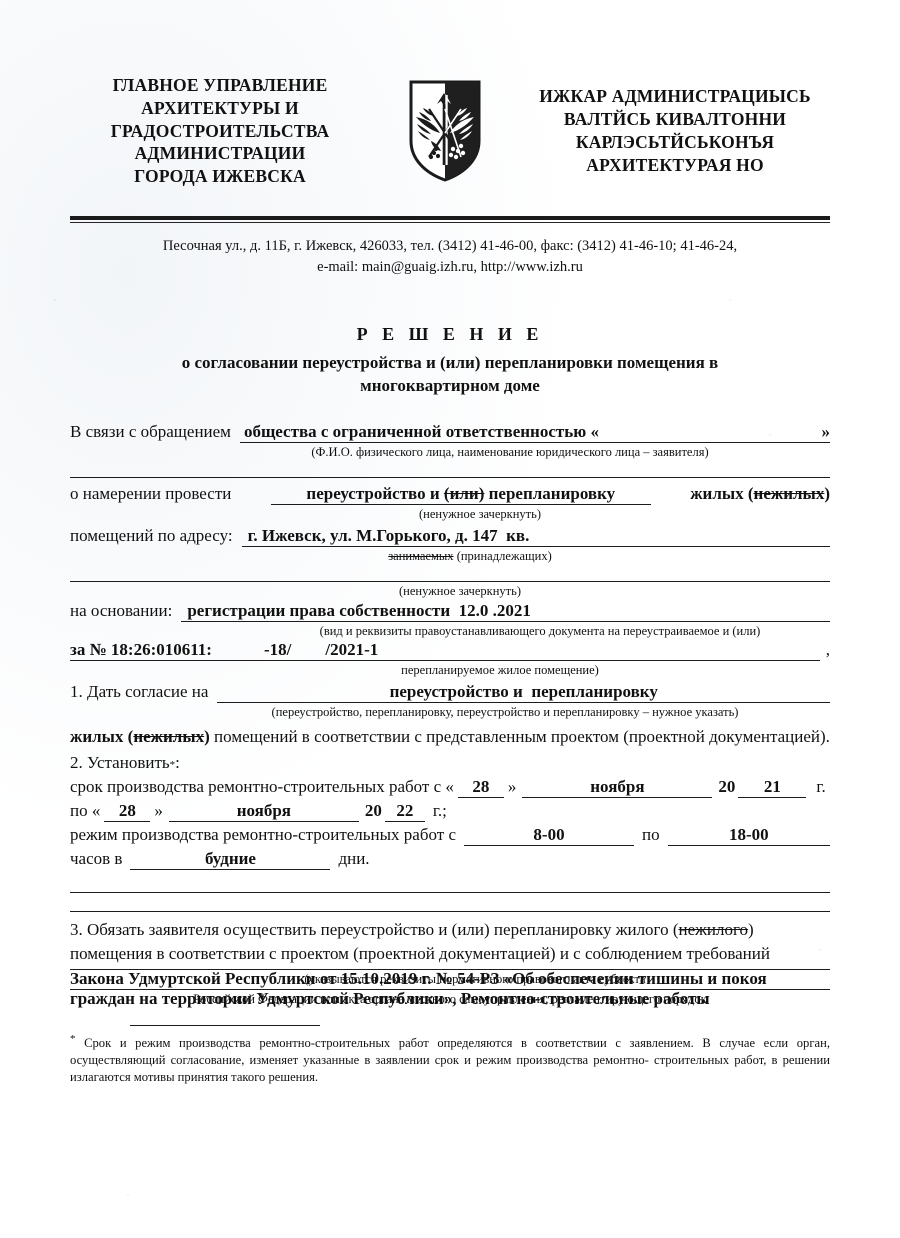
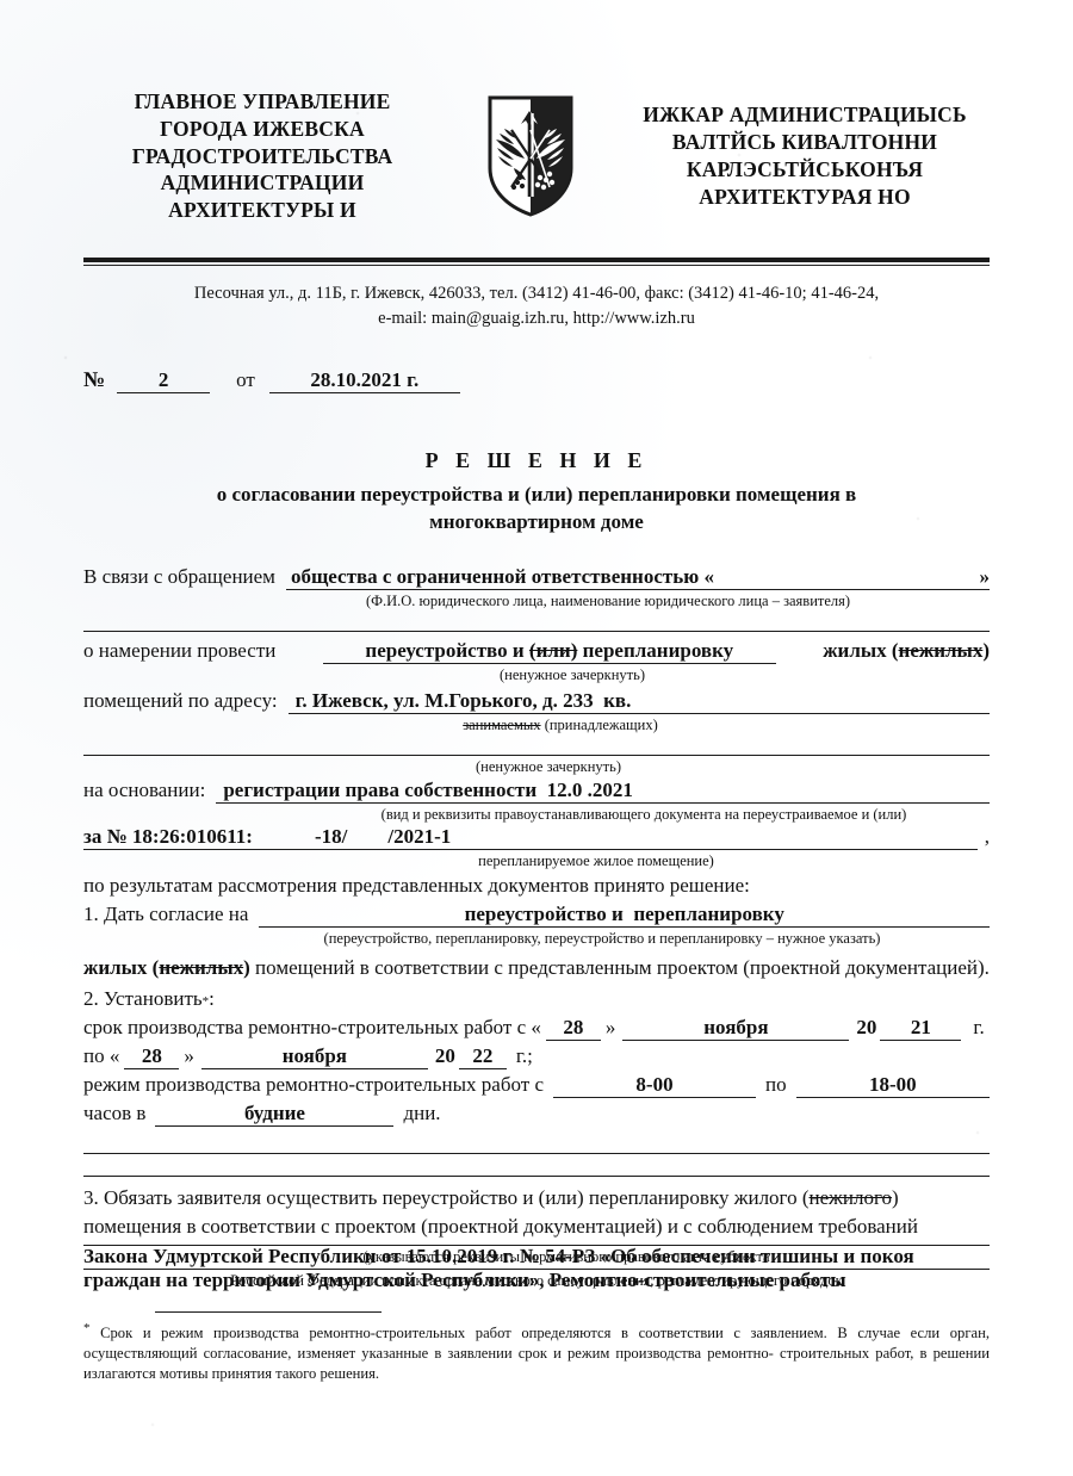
  ГЛАВНОЕ УПРАВЛЕНИЕ
- АРХИТЕКТУРЫ И
+ ГОРОДА ИЖЕВСКА
  ГРАДОСТРОИТЕЛЬСТВА
  АДМИНИСТРАЦИИ
- ГОРОДА ИЖЕВСКА
+ АРХИТЕКТУРЫ И
  ИЖКАР АДМИНИСТРАЦИЫСЬ
  ВАЛТЙСЬ КИВАЛТОННИ
  КАРЛЭСЬТЙСЬКОНЪЯ
  АРХИТЕКТУРАЯ НО
  Песочная ул., д. 11Б, г. Ижевск, 426033, тел. (3412) 41-46-00, факс: (3412) 41-46-10; 41-46-24,
  e-mail: main@guaig.izh.ru, http://www.izh.ru
+ №
+ 2
+ от
+ 28.10.2021 г.
  Р Е Ш Е Н И Е
  о согласовании переустройства и (или) перепланировки помещения в
  многоквартирном доме
  В связи с обращением
  общества с ограниченной ответственностью «
  »
- (Ф.И.О. физического лица, наименование юридического лица – заявителя)
+ (Ф.И.О. юридического лица, наименование юридического лица – заявителя)
  о намерении провести
  переустройство и (или) перепланировку
  жилых (нежилых)
  (ненужное зачеркнуть)
  помещений по адресу:
- г. Ижевск, ул. М.Горького, д. 147 кв.
+ г. Ижевск, ул. М.Горького, д. 233 кв.
  занимаемых (принадлежащих)
  (ненужное зачеркнуть)
  на основании:
  регистрации права собственности 12.0 .2021
  (вид и реквизиты правоустанавливающего документа на переустраиваемое и (или)
  за № 18:26:010611:
  -18/
  /2021-1
  ,
  перепланируемое жилое помещение)
+ по результатам рассмотрения представленных документов принято решение:
  1. Дать согласие на
  переустройство и перепланировку
  (переустройство, перепланировку, переустройство и перепланировку – нужное указать)
  жилых (нежилых) помещений в соответствии с представленным проектом (проектной документацией).
  2. Установить
  *
  :
  срок производства ремонтно-строительных работ с «
  28
  »
  ноября
  20
  21
  г.
  по «
  28
  »
  ноября
  20
  22
  г.;
  режим производства ремонтно-строительных работ с
  8-00
  по
  18-00
  часов в
  будние
  дни.
  3. Обязать заявителя осуществить переустройство и (или) перепланировку жилого (нежилого)
  помещения в соответствии с проектом (проектной документацией) и с соблюдением требований
  (указываются реквизиты нормативного правового акта субъекта
  Российской Федерации или акта органа местного самоуправления, регламентирующего порядок
  * Срок и режим производства ремонтно-строительных работ определяются в соответствии с заявлением. В случае если орган, осуществляющий согласование, изменяет указанные в заявлении срок и режим производства ремонтно- строительных работ, в решении излагаются мотивы принятия такого решения.
